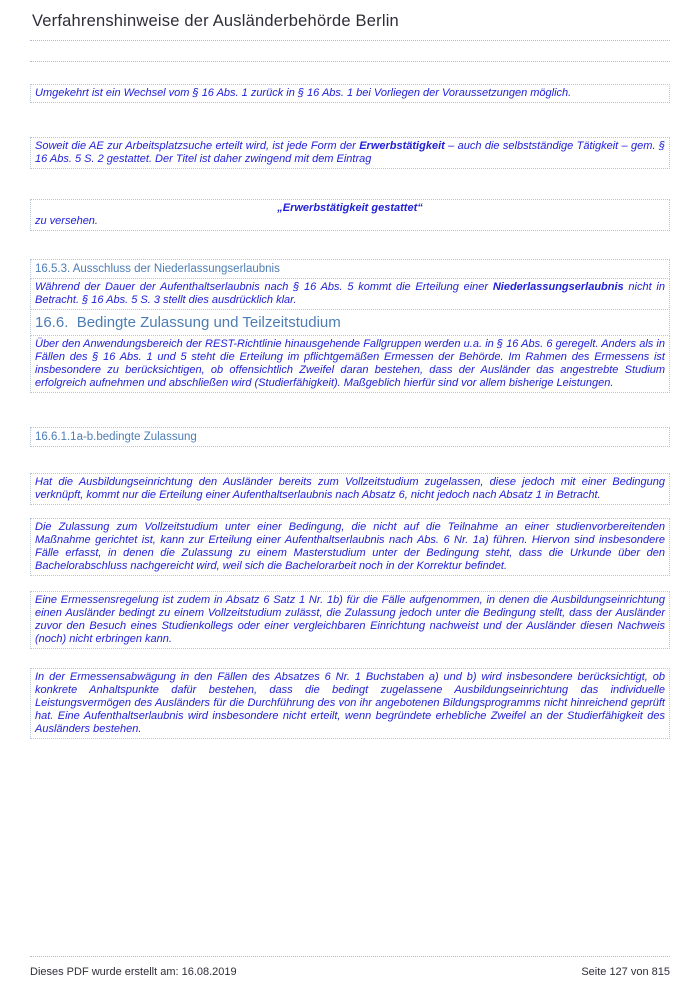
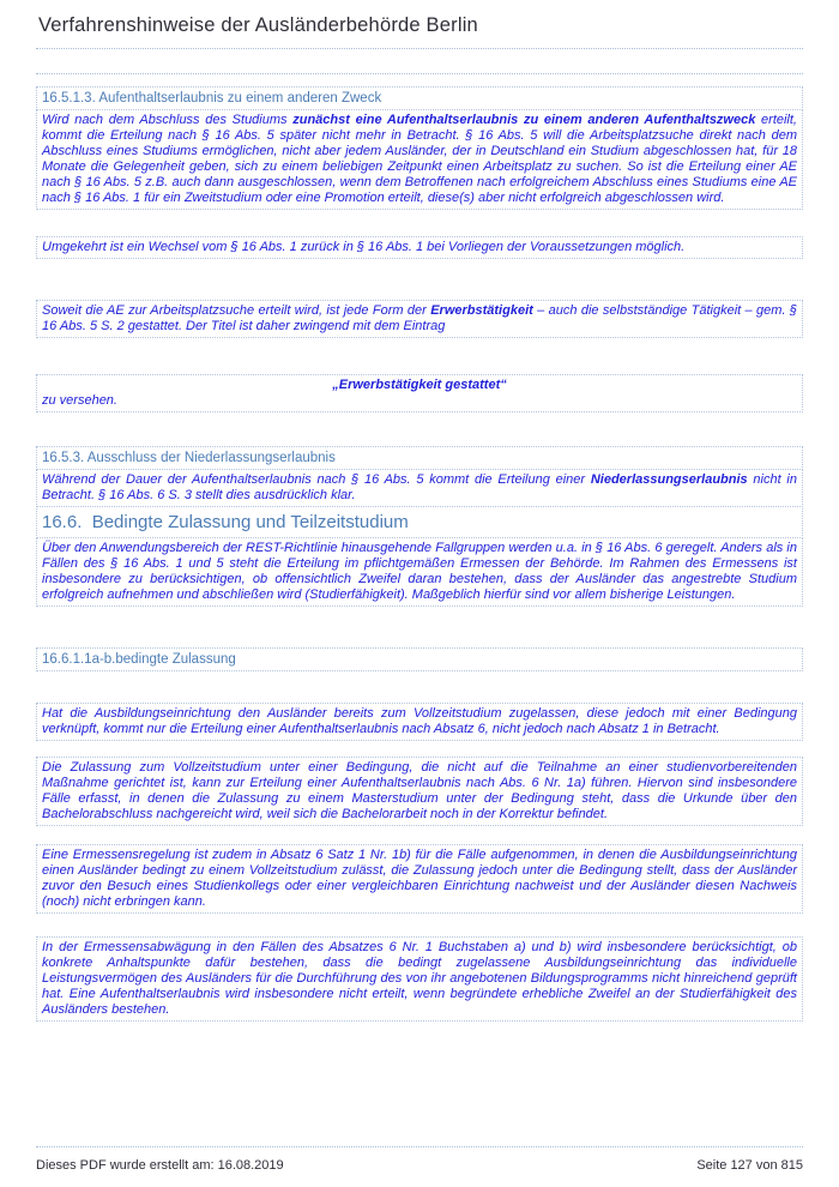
  Verfahrenshinweise der Ausländerbehörde Berlin
+ 16.5.1.3. Aufenthaltserlaubnis zu einem anderen Zweck
+ Wird nach dem Abschluss des Studiums zunächst eine Aufenthaltserlaubnis zu einem anderen Aufenthaltszweck erteilt, kommt die Erteilung nach § 16 Abs. 5 später nicht mehr in Betracht. § 16 Abs. 5 will die Arbeitsplatzsuche direkt nach dem Abschluss eines Studiums ermöglichen, nicht aber jedem Ausländer, der in Deutschland ein Studium abgeschlossen hat, für 18 Monate die Gelegenheit geben, sich zu einem beliebigen Zeitpunkt einen Arbeitsplatz zu suchen. So ist die Erteilung einer AE nach § 16 Abs. 5 z.B. auch dann ausgeschlossen, wenn dem Betroffenen nach erfolgreichem Abschluss eines Studiums eine AE nach § 16 Abs. 1 für ein Zweitstudium oder eine Promotion erteilt, diese(s) aber nicht erfolgreich abgeschlossen wird.
  Umgekehrt ist ein Wechsel vom § 16 Abs. 1 zurück in § 16 Abs. 1 bei Vorliegen der Voraussetzungen möglich.
  Soweit die AE zur Arbeitsplatzsuche erteilt wird, ist jede Form der Erwerbstätigkeit – auch die selbstständige Tätigkeit – gem. § 16 Abs. 5 S. 2 gestattet. Der Titel ist daher zwingend mit dem Eintrag
  „Erwerbstätigkeit gestattet“
  zu versehen.
  16.5.3. Ausschluss der Niederlassungserlaubnis
- Während der Dauer der Aufenthaltserlaubnis nach § 16 Abs. 5 kommt die Erteilung einer Niederlassungserlaubnis nicht in Betracht. § 16 Abs. 5 S. 3 stellt dies ausdrücklich klar.
+ Während der Dauer der Aufenthaltserlaubnis nach § 16 Abs. 5 kommt die Erteilung einer Niederlassungserlaubnis nicht in Betracht. § 16 Abs. 6 S. 3 stellt dies ausdrücklich klar.
  16.6. Bedingte Zulassung und Teilzeitstudium
  Über den Anwendungsbereich der REST-Richtlinie hinausgehende Fallgruppen werden u.a. in § 16 Abs. 6 geregelt. Anders als in Fällen des § 16 Abs. 1 und 5 steht die Erteilung im pflichtgemäßen Ermessen der Behörde. Im Rahmen des Ermessens ist insbesondere zu berücksichtigen, ob offensichtlich Zweifel daran bestehen, dass der Ausländer das angestrebte Studium erfolgreich aufnehmen und abschließen wird (Studierfähigkeit). Maßgeblich hierfür sind vor allem bisherige Leistungen.
  16.6.1.1a-b.bedingte Zulassung
  Hat die Ausbildungseinrichtung den Ausländer bereits zum Vollzeitstudium zugelassen, diese jedoch mit einer Bedingung verknüpft, kommt nur die Erteilung einer Aufenthaltserlaubnis nach Absatz 6, nicht jedoch nach Absatz 1 in Betracht.
  Die Zulassung zum Vollzeitstudium unter einer Bedingung, die nicht auf die Teilnahme an einer studienvorbereitenden Maßnahme gerichtet ist, kann zur Erteilung einer Aufenthaltserlaubnis nach Abs. 6 Nr. 1a) führen. Hiervon sind insbesondere Fälle erfasst, in denen die Zulassung zu einem Masterstudium unter der Bedingung steht, dass die Urkunde über den Bachelorabschluss nachgereicht wird, weil sich die Bachelorarbeit noch in der Korrektur befindet.
  Eine Ermessensregelung ist zudem in Absatz 6 Satz 1 Nr. 1b) für die Fälle aufgenommen, in denen die Ausbildungseinrichtung einen Ausländer bedingt zu einem Vollzeitstudium zulässt, die Zulassung jedoch unter die Bedingung stellt, dass der Ausländer zuvor den Besuch eines Studienkollegs oder einer vergleichbaren Einrichtung nachweist und der Ausländer diesen Nachweis (noch) nicht erbringen kann.
  In der Ermessensabwägung in den Fällen des Absatzes 6 Nr. 1 Buchstaben a) und b) wird insbesondere berücksichtigt, ob konkrete Anhaltspunkte dafür bestehen, dass die bedingt zugelassene Ausbildungseinrichtung das individuelle Leistungsvermögen des Ausländers für die Durchführung des von ihr angebotenen Bildungsprogramms nicht hinreichend geprüft hat. Eine Aufenthaltserlaubnis wird insbesondere nicht erteilt, wenn begründete erhebliche Zweifel an der Studierfähigkeit des Ausländers bestehen.
  Dieses PDF wurde erstellt am: 16.08.2019
  Seite 127 von 815
